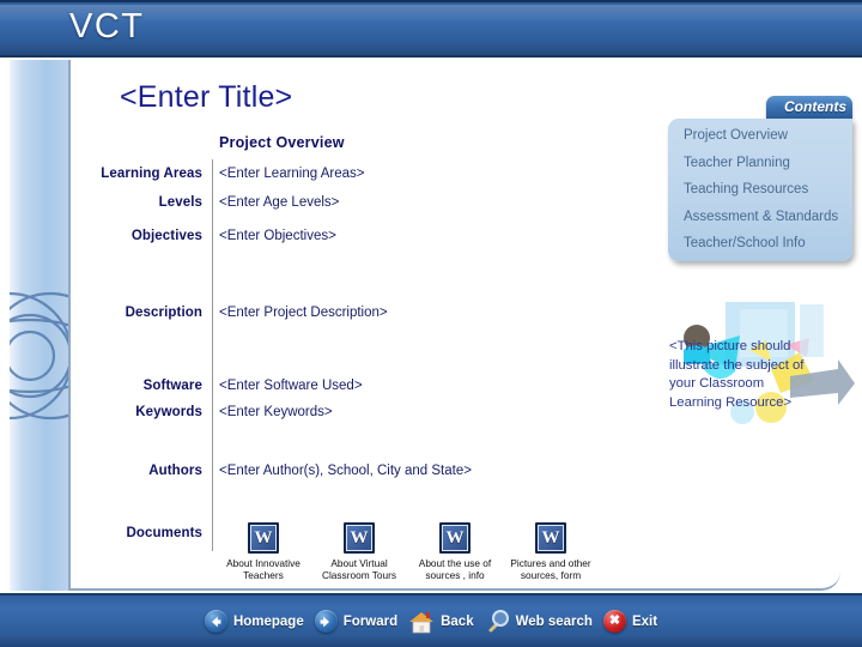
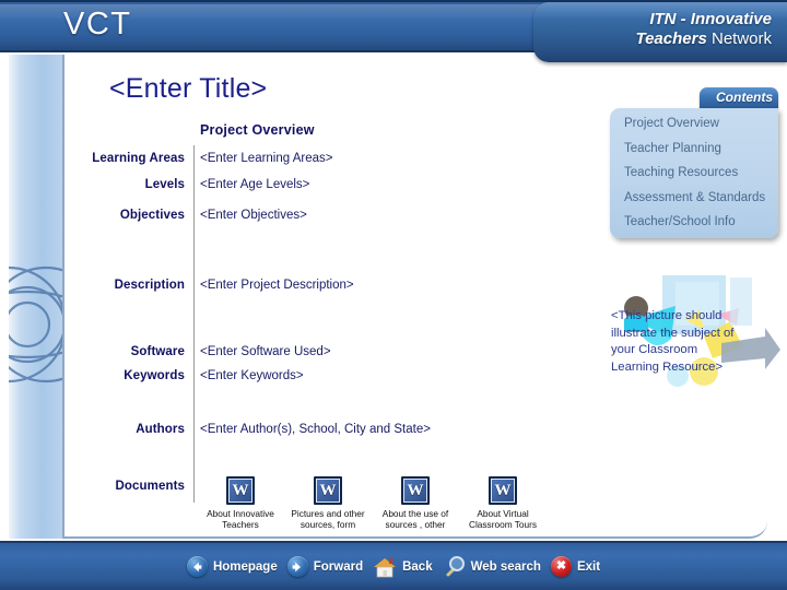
  VCT
+ Teachers Network
  <Enter Title>
  Project Overview
  Learning Areas
  <Enter Learning Areas>
  Levels
  <Enter Age Levels>
  Objectives
  <Enter Objectives>
  Description
  <Enter Project Description>
  Software
  <Enter Software Used>
  Keywords
  <Enter Keywords>
  Authors
  <Enter Author(s), School, City and State>
  Documents
  Contents
  Project Overview
  Teacher Planning
  Teaching Resources
  Assessment & Standards
  Teacher/School Info
  <This picture should illustrate the subject of your Classroom Learning Resource>
  W
  About Innovative Teachers
  W
- About Virtual Classroom Tours
+ Pictures and other sources, form
  W
- About the use of sources , info
+ About the use of sources , other
  W
- Pictures and other sources, form
+ About Virtual Classroom Tours
  Homepage
  Forward
  Back
  Web search
  ✖
  Exit
